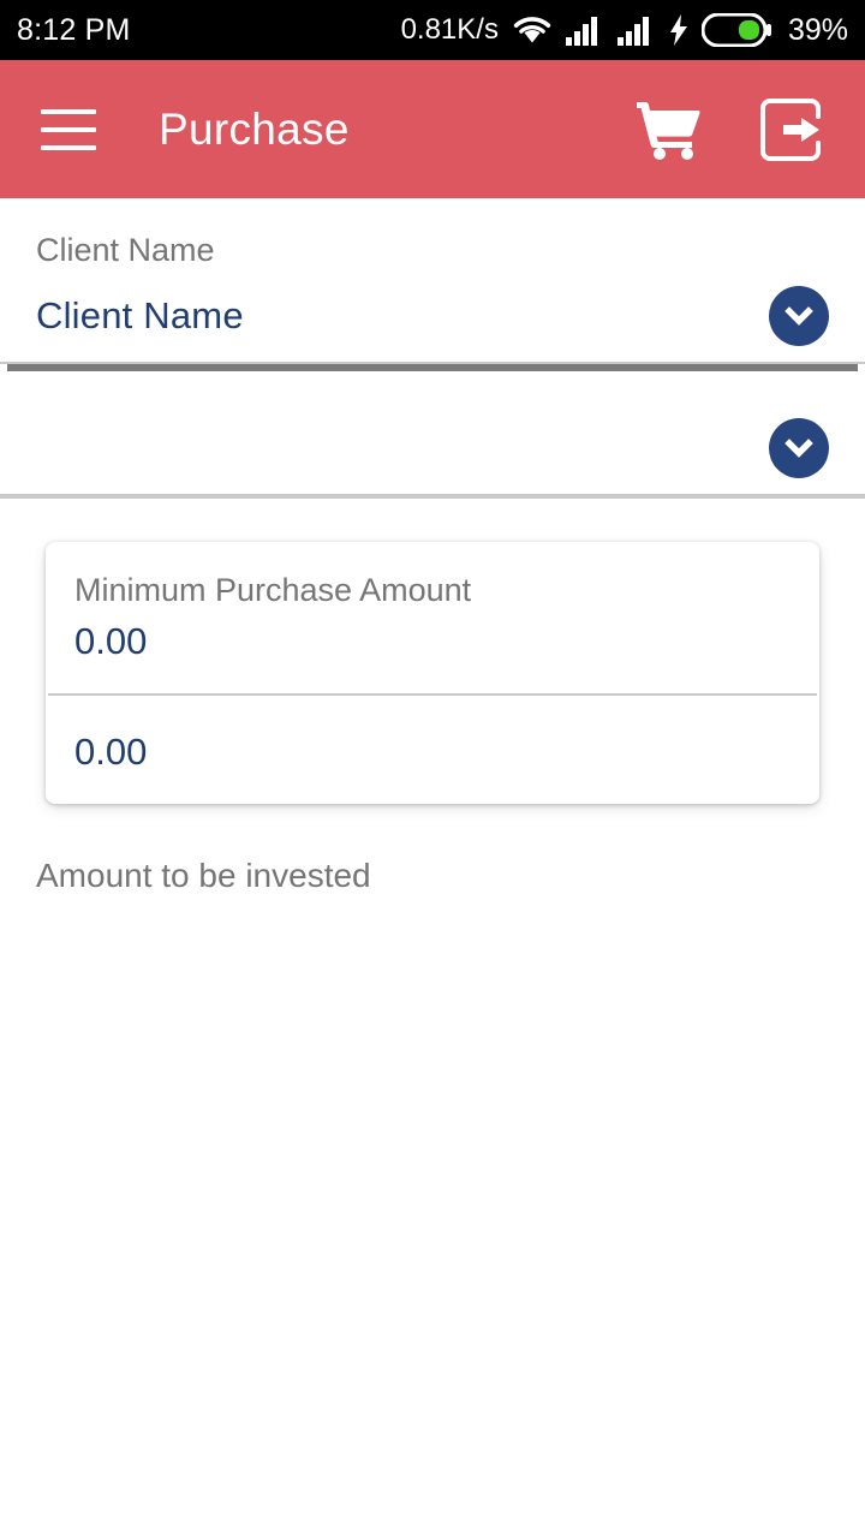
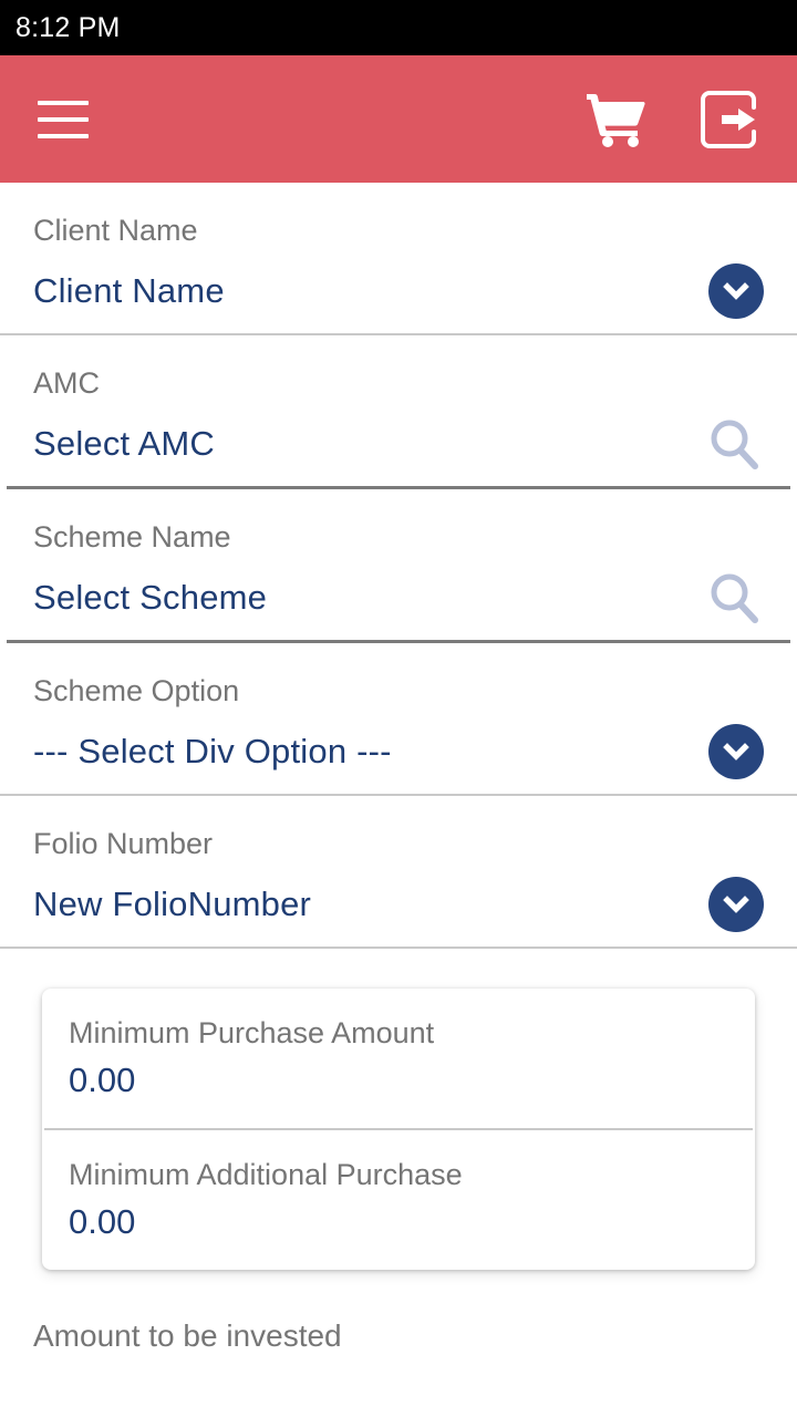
  8:12 PM
- 0.81K/s
- 39%
- Purchase
  Client Name
  Client Name
+ AMC
+ Select AMC
+ Scheme Name
+ Select Scheme
+ Scheme Option
+ --- Select Div Option ---
+ Folio Number
+ New FolioNumber
  Minimum Purchase Amount
  0.00
+ Minimum Additional Purchase
  0.00
  Amount to be invested
